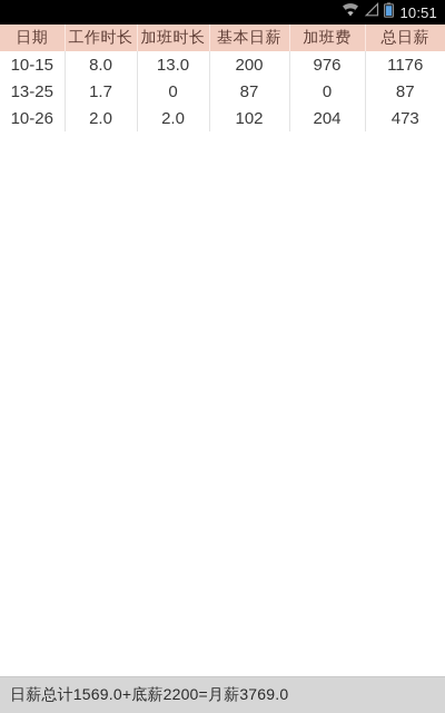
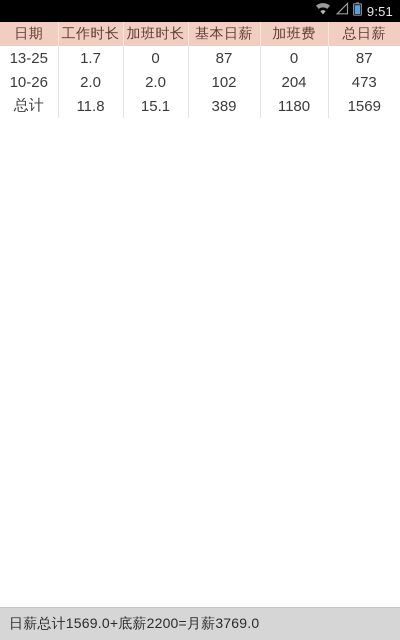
- 10:51
+ 9:51
  日期	工作时长	加班时长	基本日薪	加班费	总日薪
- 10-15	8.0	13.0	200	976	1176
  13-25	1.7	0	87	0	87
  10-26	2.0	2.0	102	204	473
+ 总计	11.8	15.1	389	1180	1569
  日薪总计1569.0+底薪2200=月薪3769.0
